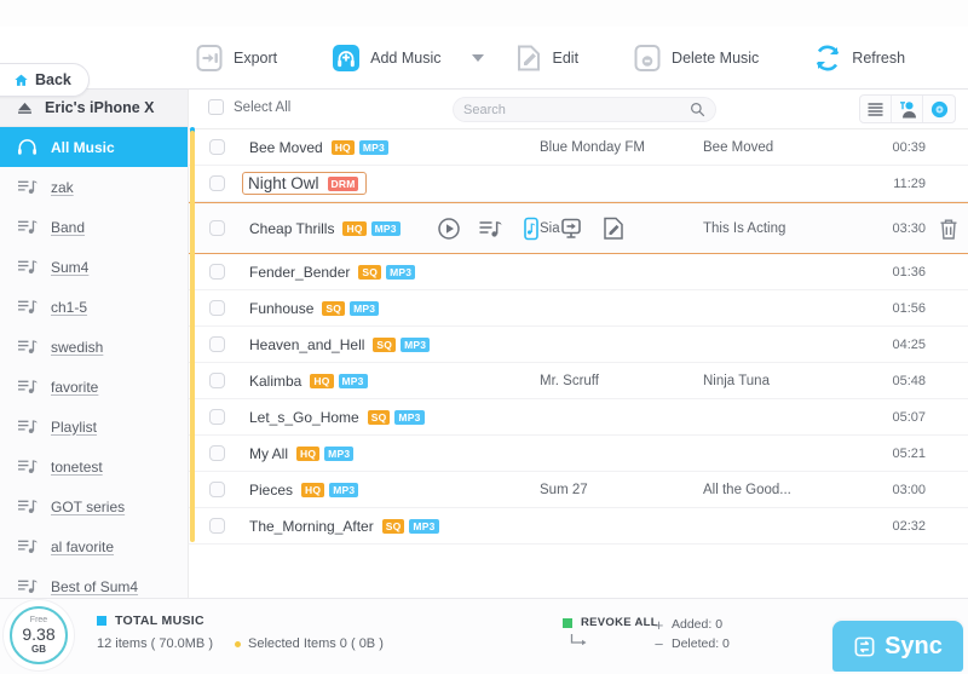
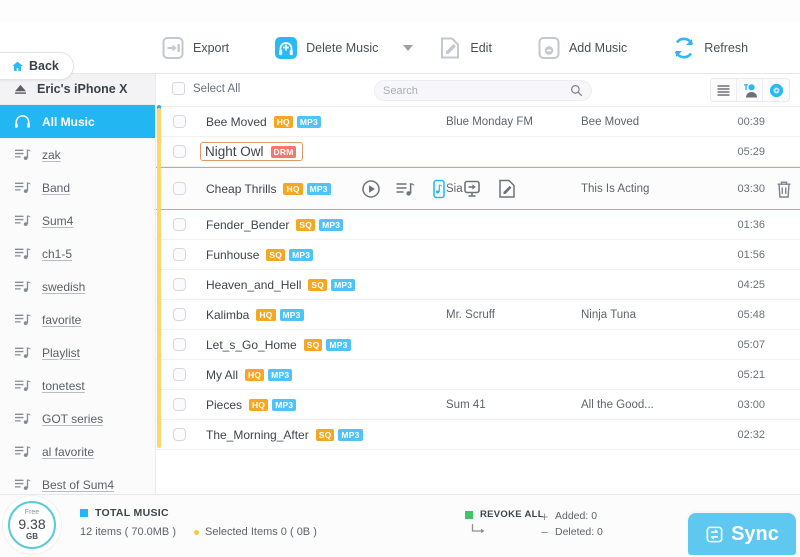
  Back
  Export
- Add Music
+ Delete Music
  Edit
- Delete Music
+ Add Music
  Refresh
  Eric's iPhone X
  All Music
  zak
  Band
  Sum4
  ch1-5
  swedish
  favorite
  Playlist
  tonetest
  GOT series
  al favorite
  Best of Sum4
  Select All
  Search
  Bee Moved
  HQ
  MP3
  Blue Monday FM
  Bee Moved
  00:39
  Night Owl
  DRM
- 11:29
+ 05:29
  Cheap Thrills
  HQ
  MP3
  Sia
  This Is Acting
  03:30
  Fender_Bender
  SQ
  MP3
  01:36
  Funhouse
  SQ
  MP3
  01:56
  Heaven_and_Hell
  SQ
  MP3
  04:25
  Kalimba
  HQ
  MP3
  Mr. Scruff
  Ninja Tuna
  05:48
  Let_s_Go_Home
  SQ
  MP3
  05:07
  My All
  HQ
  MP3
  05:21
  Pieces
  HQ
  MP3
- Sum 27
+ Sum 41
  All the Good...
  03:00
  The_Morning_After
  SQ
  MP3
  02:32
  9.38
  GB
  TOTAL MUSIC
  12 items ( 70.0MB )
  Selected Items 0 ( 0B )
  REVOKE ALL
  +
  Added: 0
  −
  Deleted: 0
  Sync
